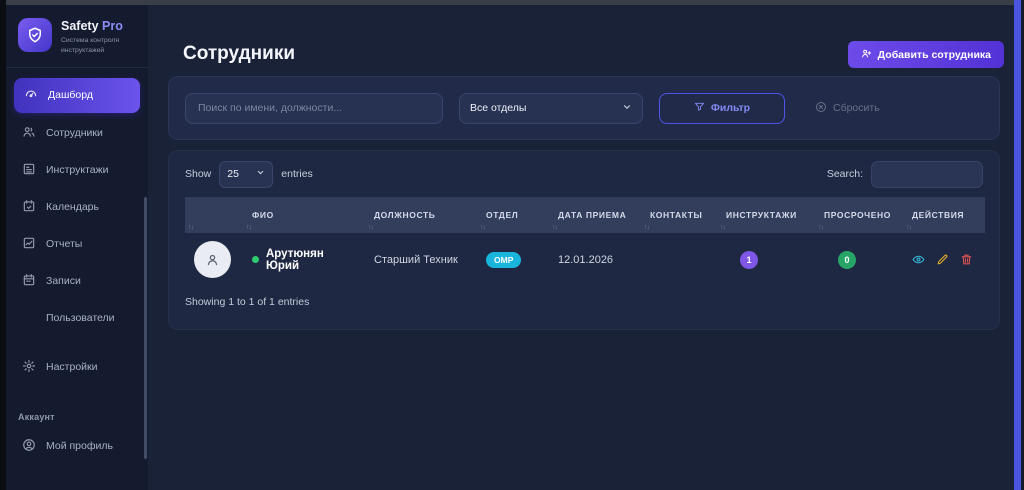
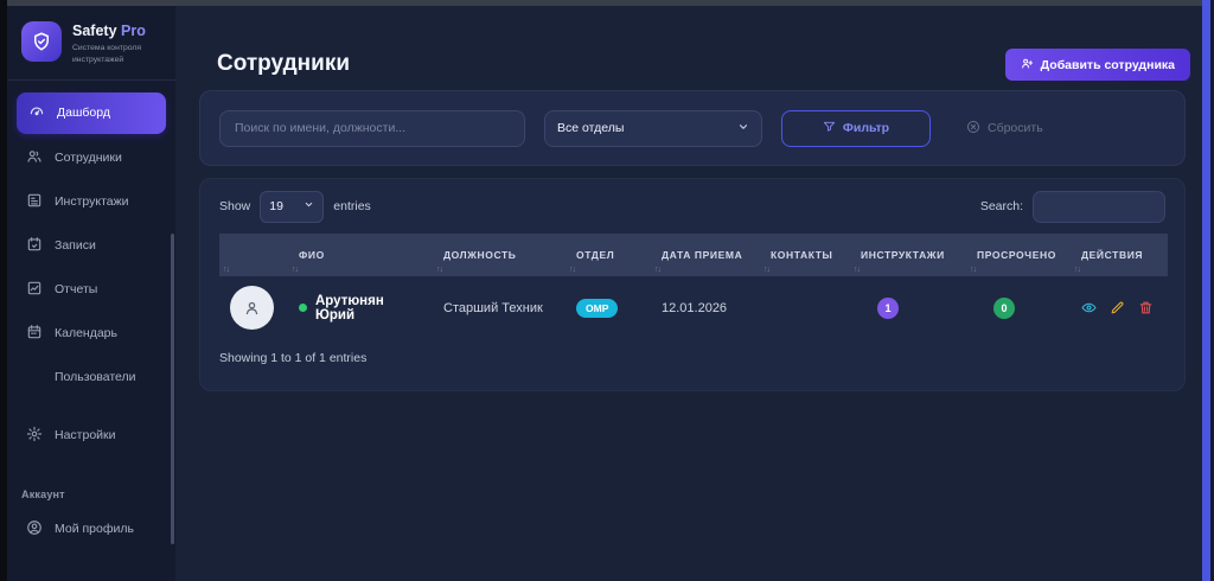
  Safety Pro
  Дашборд
  Сотрудники
  Инструктажи
- Календарь
+ Записи
  Отчеты
- Записи
+ Календарь
  Пользователи
  Настройки
  Аккаунт
  Мой профиль
  Сотрудники
  Добавить сотрудника
  Поиск по имени, должности...
  Все отделы
  Фильтр
  Сбросить
  Show
- 25
+ 19
  entries
  Search:
  	ФИО	ДОЛЖНОСТЬ	ОТДЕЛ	ДАТА ПРИЕМА	КОНТАКТЫ	ИНСТРУКТАЖИ	ПРОСРОЧЕНО	ДЕЙСТВИЯ
  	Арутюнян Юрий	Старший Техник	ОМР	12.01.2026		1	0
  Showing 1 to 1 of 1 entries
